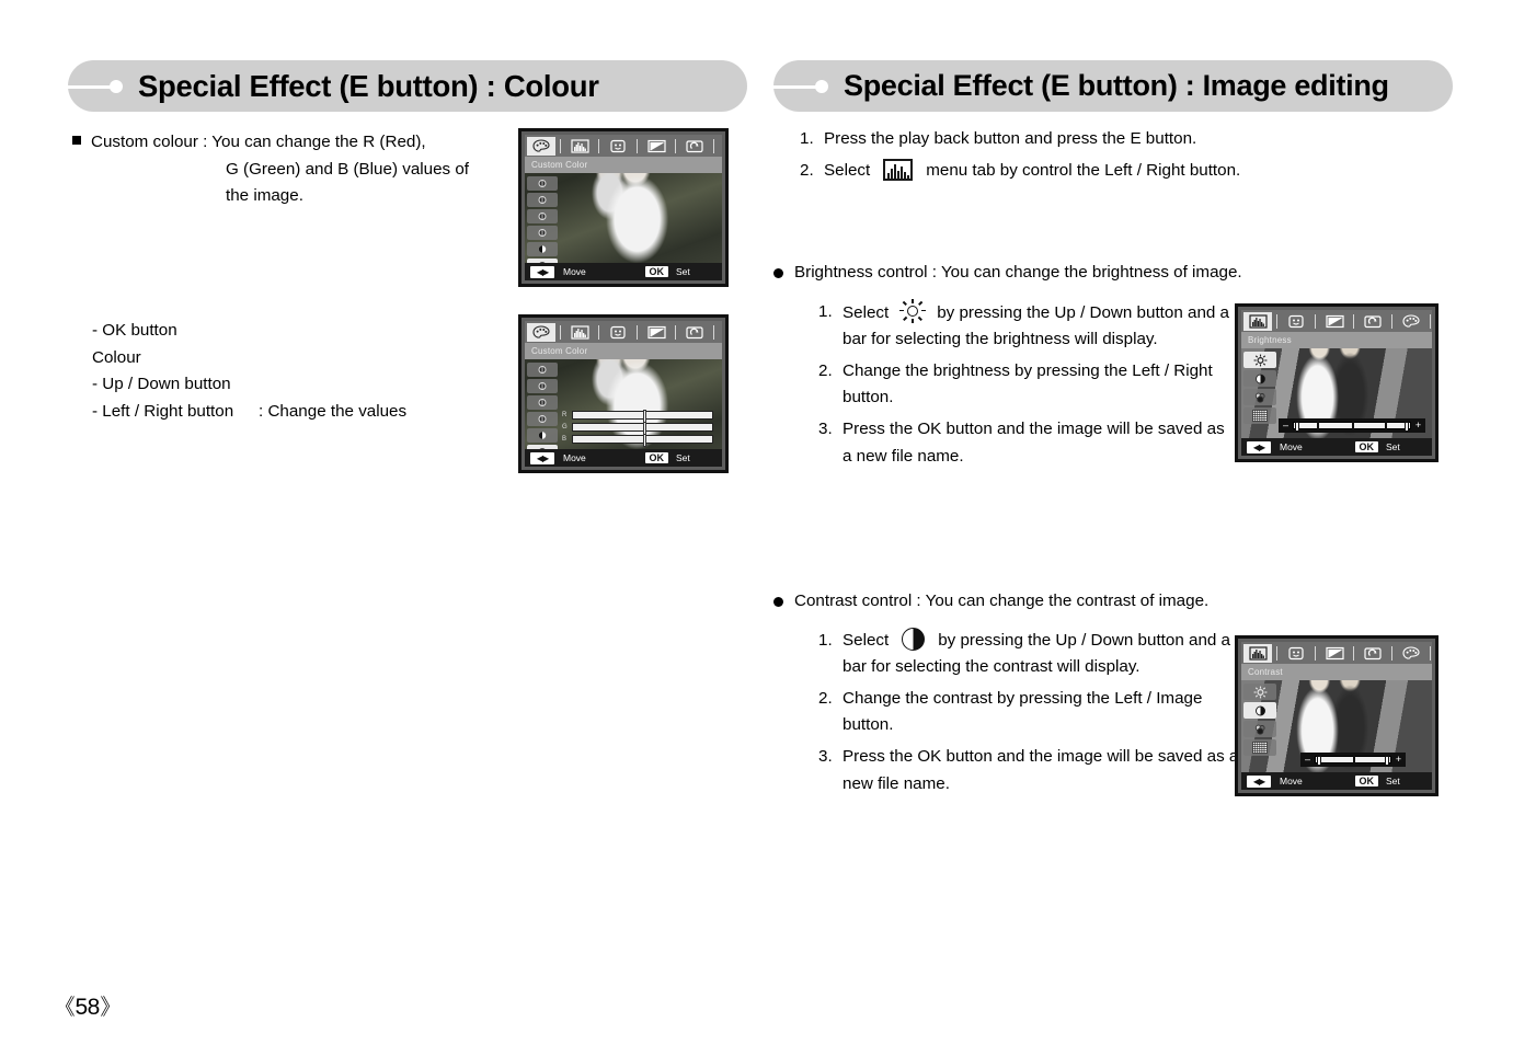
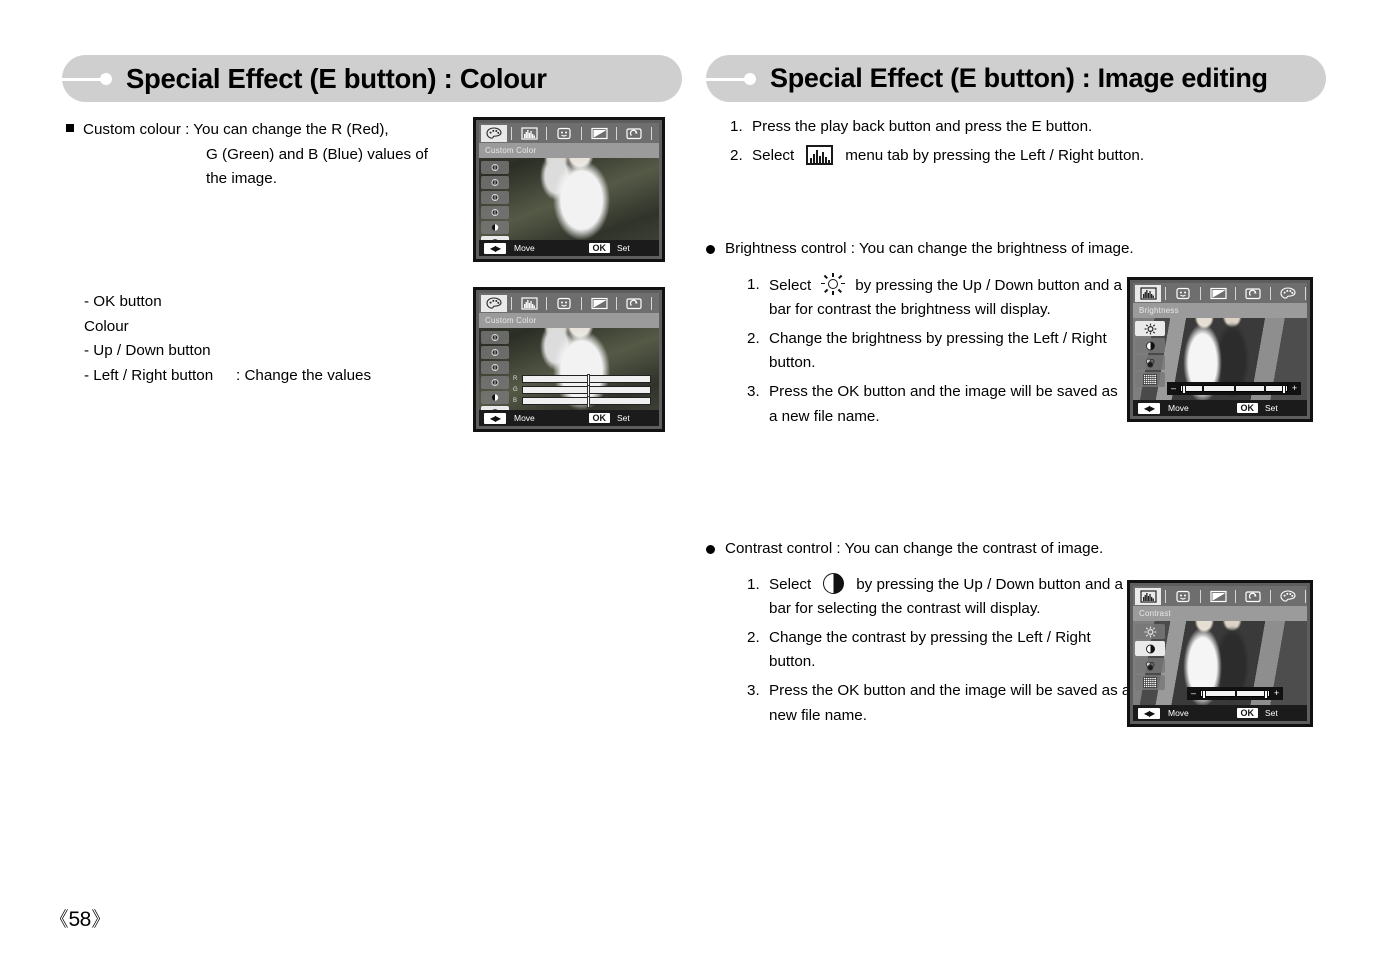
  Special Effect (E button) : Colour
  Custom colour : You can change the R (Red),
  G (Green) and B (Blue) values of
  the image.
  - OK button
  Colour
  - Up / Down button
  - Left / Right button
  : Change the values
  Custom Color
  ◀▶
  Move
  OK
  Set
  Custom Color
  ◀▶
  Move
  OK
  Set
  Special Effect (E button) : Image editing
  1.
  Press the play back button and press the E button.
  2.
- Select menu tab by control the Left / Right button.
+ Select menu tab by pressing the Left / Right button.
  Brightness control : You can change the brightness of image.
  1.
- Select by pressing the Up / Down button and a bar for selecting the brightness will display.
+ Select by pressing the Up / Down button and a bar for contrast the brightness will display.
  2.
  Change the brightness by pressing the Left / Right button.
  3.
  Press the OK button and the image will be saved as a new file name.
  Contrast control : You can change the contrast of image.
  1.
  Select by pressing the Up / Down button and a bar for selecting the contrast will display.
  2.
- Change the contrast by pressing the Left / Image button.
+ Change the contrast by pressing the Left / Right button.
  3.
  Press the OK button and the image will be saved as new file name.
  Brightness
  –
  +
  ◀▶
  Move
  OK
  Set
  Contrast
  –
  +
  ◀▶
  Move
  OK
  Set
  《58》
